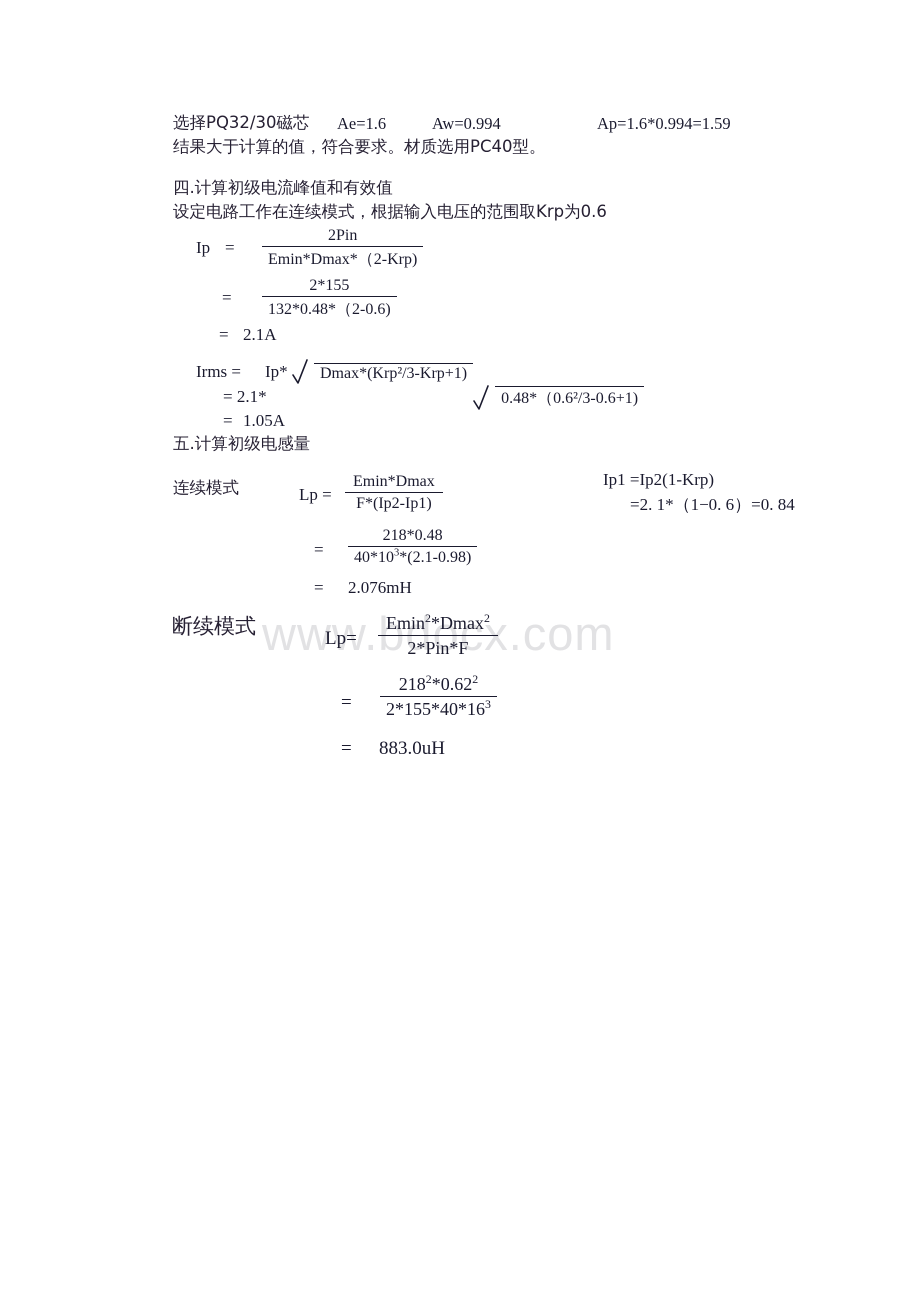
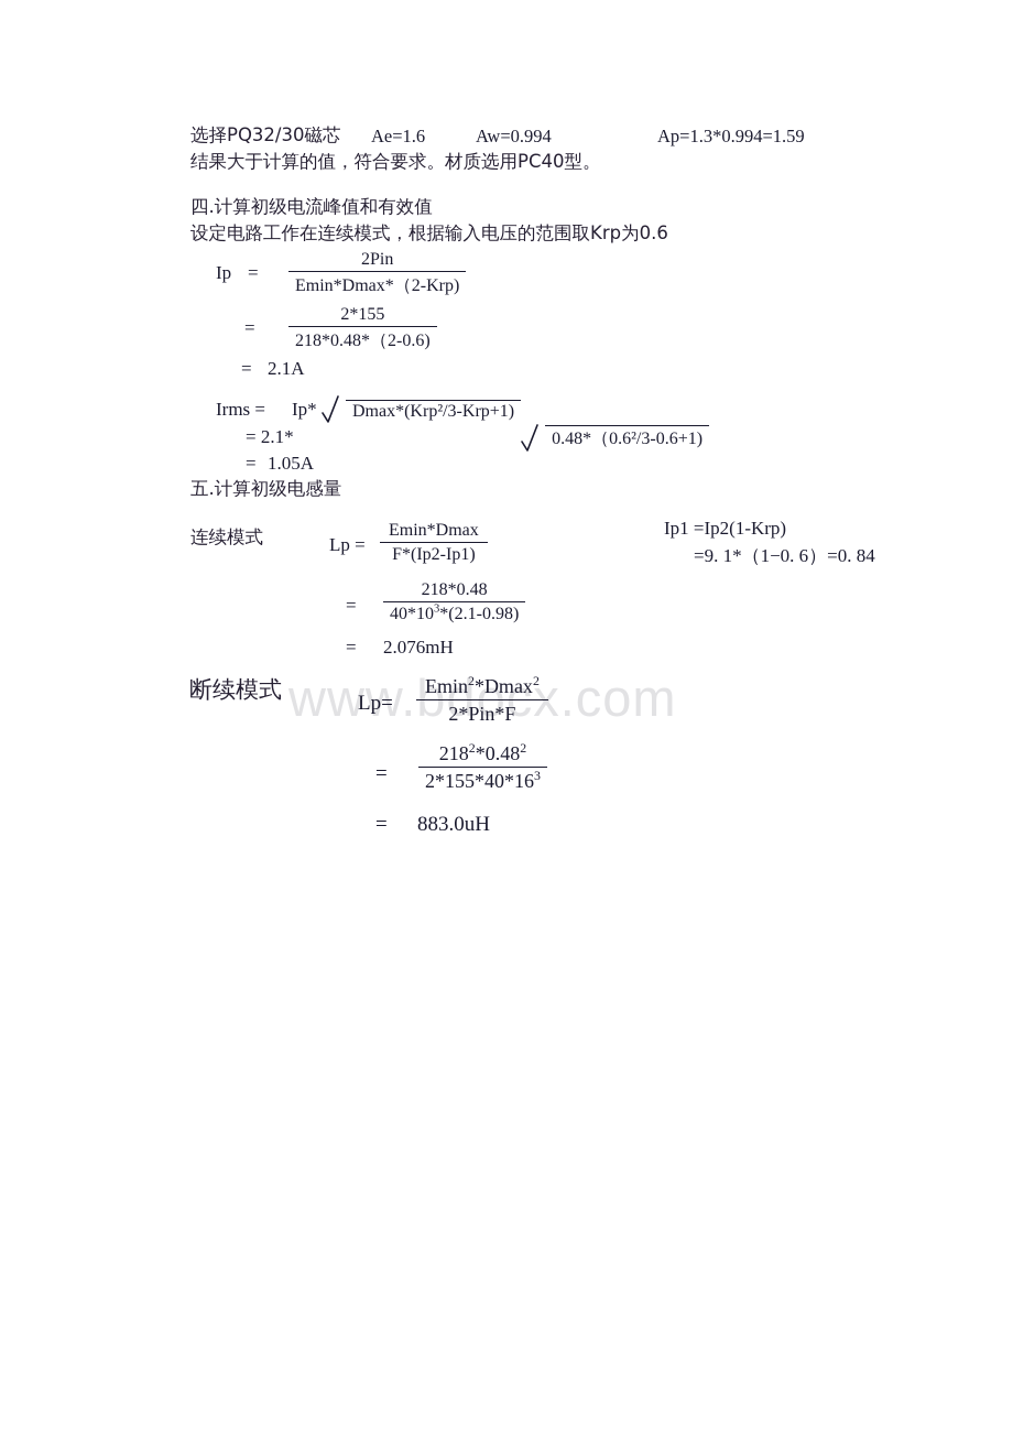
  www.bdocx.com
  选择PQ32/30磁芯
  Ae=1.6
  Aw=0.994
- Ap=1.6*0.994=1.59
+ Ap=1.3*0.994=1.59
  结果大于计算的值，符合要求。材质选用PC40型。
  四.计算初级电流峰值和有效值
  设定电路工作在连续模式，根据输入电压的范围取Krp为0.6
  Ip
  =
  2Pin
  Emin*Dmax*（2-Krp)
  =
  2*155
- 132*0.48*（2-0.6)
+ 218*0.48*（2-0.6)
  =
  2.1A
  Irms =
  Ip*
  Dmax*(Krp²/3-Krp+1)
  = 2.1*
  0.48*（0.6²/3-0.6+1)
  =
  1.05A
  五.计算初级电感量
  连续模式
  Lp =
  Emin*Dmax
  F*(Ip2-Ip1)
  Ip1 =Ip2(1-Krp)
- =2. 1*（1−0. 6）=0. 84
+ =9. 1*（1−0. 6）=0. 84
  =
  218*0.48
  40*103*(2.1-0.98)
  =
  2.076mH
  断续模式
  Lp=
  Emin2*Dmax2
  2*Pin*F
  =
- 2182*0.622
+ 2182*0.482
  2*155*40*163
  =
  883.0uH
